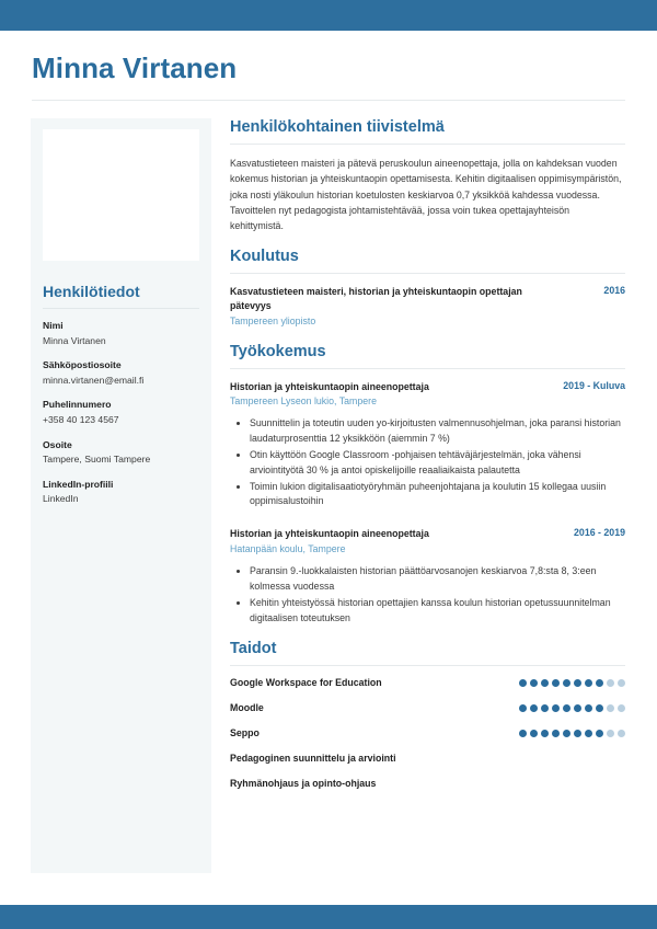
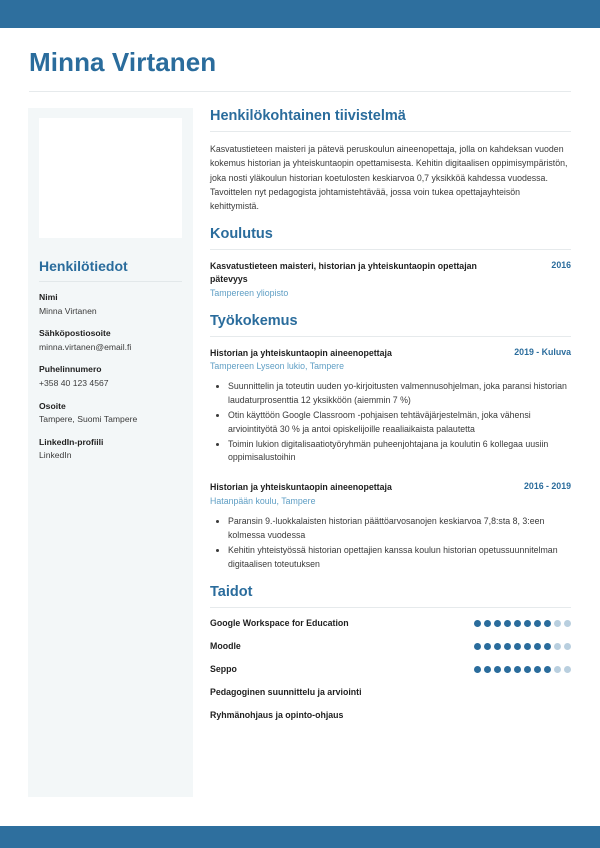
  Minna Virtanen
  Henkilötiedot
  Nimi
  Minna Virtanen
  Sähköpostiosoite
  minna.virtanen@email.fi
  Puhelinnumero
  +358 40 123 4567
  Osoite
  Tampere, Suomi Tampere
  LinkedIn-profiili
  LinkedIn
  Henkilökohtainen tiivistelmä
  Kasvatustieteen maisteri ja pätevä peruskoulun aineenopettaja, jolla on kahdeksan vuoden kokemus historian ja yhteiskuntaopin opettamisesta. Kehitin digitaalisen oppimisympäristön, joka nosti yläkoulun historian koetulosten keskiarvoa 0,7 yksikköä kahdessa vuodessa. Tavoittelen nyt pedagogista johtamistehtävää, jossa voin tukea opettajayhteisön kehittymistä.
  Koulutus
  Kasvatustieteen maisteri, historian ja yhteiskuntaopin opettajan pätevyys
  2016
  Tampereen yliopisto
  Työkokemus
  Historian ja yhteiskuntaopin aineenopettaja
  2019 - Kuluva
  Tampereen Lyseon lukio, Tampere
  Suunnittelin ja toteutin uuden yo-kirjoitusten valmennusohjelman, joka paransi historian laudaturprosenttia 12 yksikköön (aiemmin 7 %)
  Otin käyttöön Google Classroom -pohjaisen tehtäväjärjestelmän, joka vähensi arviointityötä 30 % ja antoi opiskelijoille reaaliaikaista palautetta
- Toimin lukion digitalisaatiotyöryhmän puheenjohtajana ja koulutin 15 kollegaa uusiin oppimisalustoihin
+ Toimin lukion digitalisaatiotyöryhmän puheenjohtajana ja koulutin 6 kollegaa uusiin oppimisalustoihin
  Historian ja yhteiskuntaopin aineenopettaja
  2016 - 2019
  Hatanpään koulu, Tampere
  Paransin 9.-luokkalaisten historian päättöarvosanojen keskiarvoa 7,8:sta 8, 3:een kolmessa vuodessa
  Kehitin yhteistyössä historian opettajien kanssa koulun historian opetussuunnitelman digitaalisen toteutuksen
  Taidot
  Google Workspace for Education
  Moodle
  Seppo
  Pedagoginen suunnittelu ja arviointi
  Ryhmänohjaus ja opinto-ohjaus
